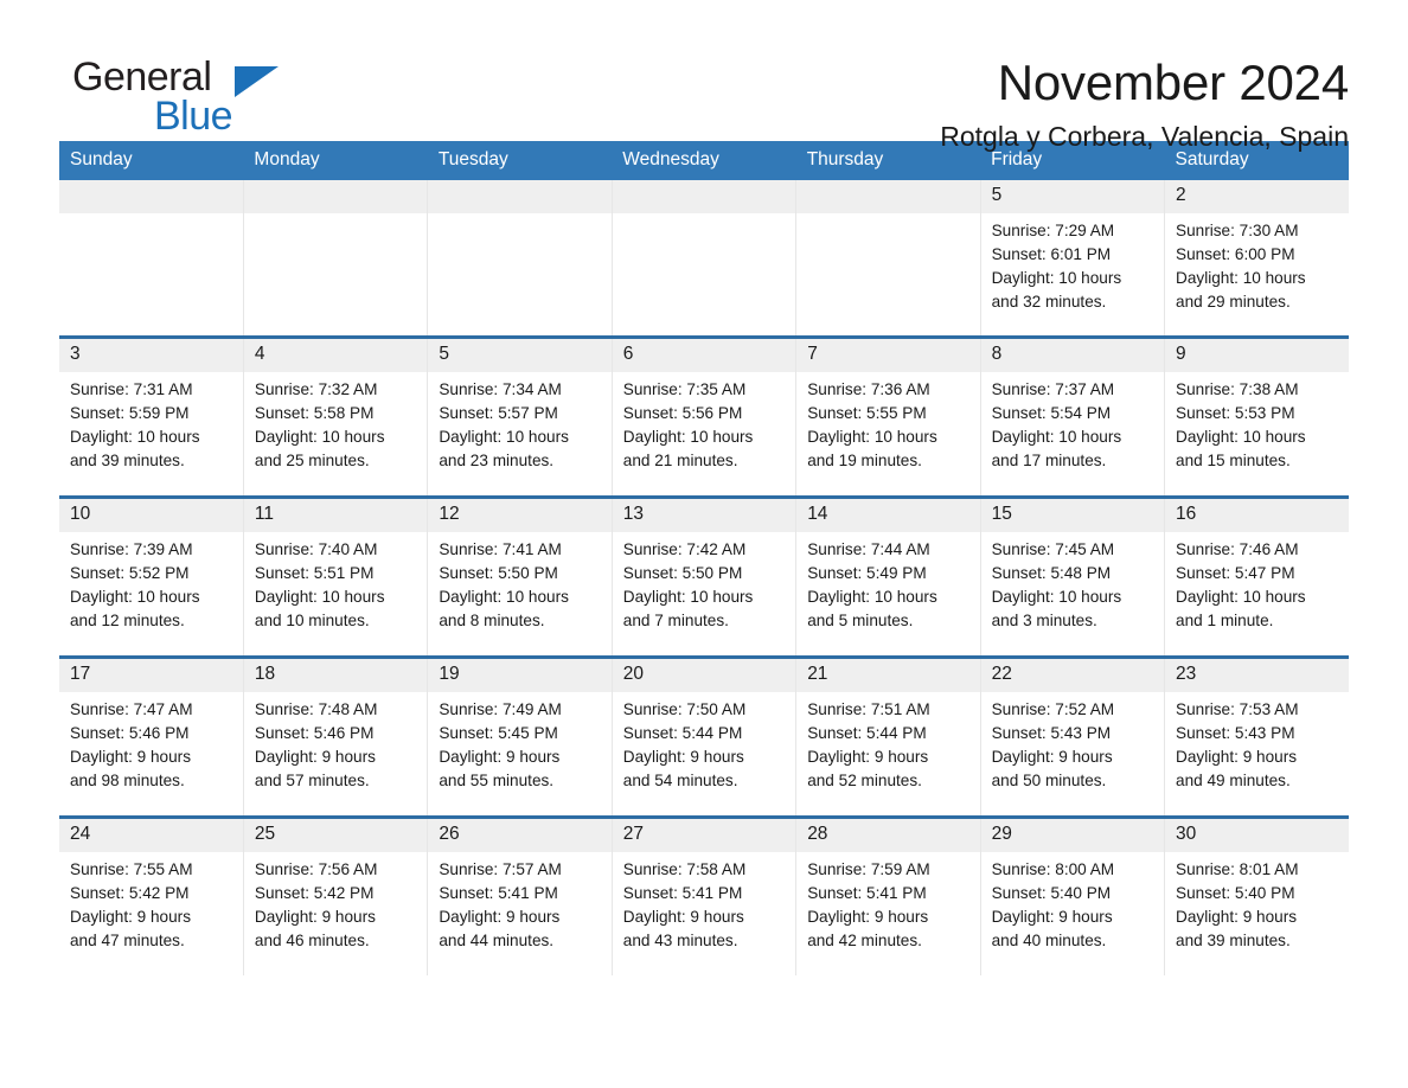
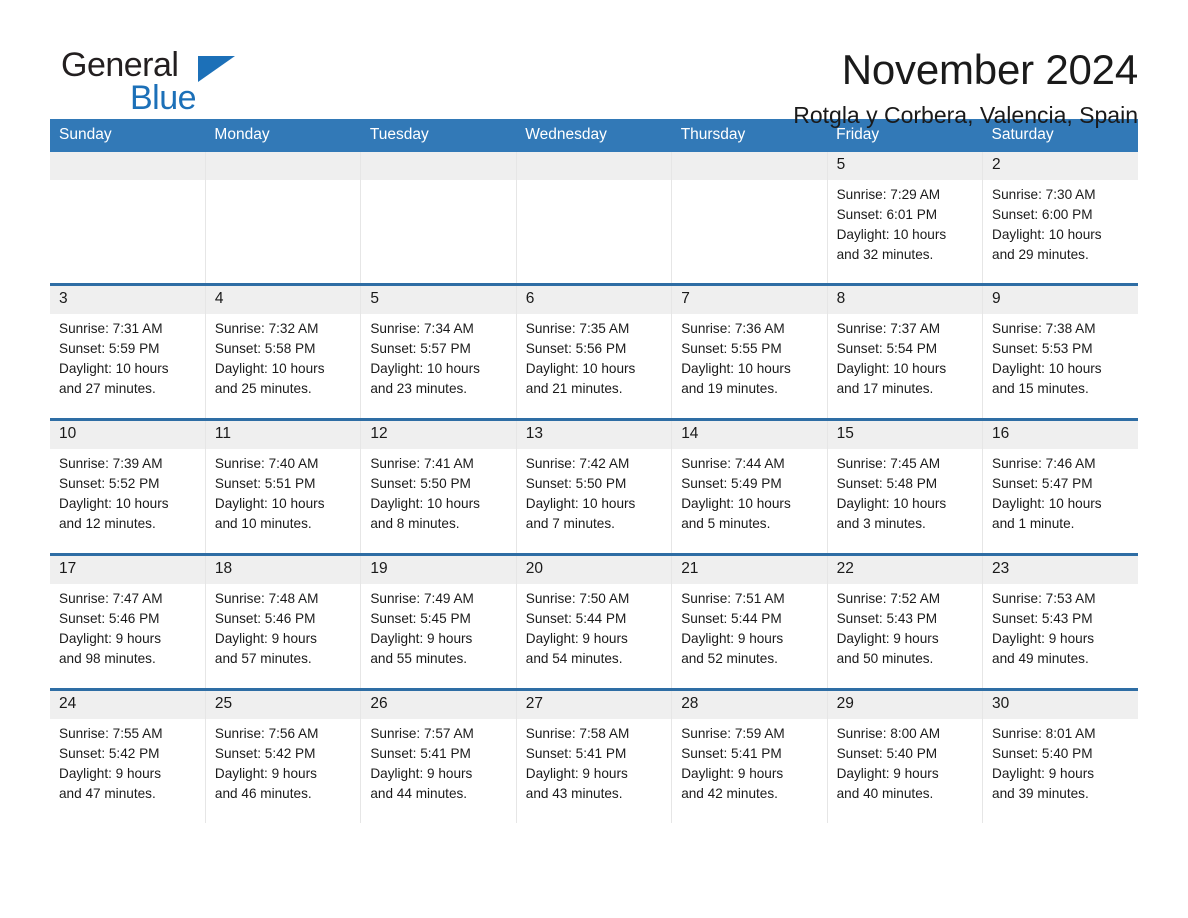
  General
  Blue
  November 2024
  Rotgla y Corbera, Valencia, Spain
  Sunday	Monday	Tuesday	Wednesday	Thursday	Friday	Saturday
  					5Sunrise: 7:29 AMSunset: 6:01 PMDaylight: 10 hoursand 32 minutes.	2Sunrise: 7:30 AMSunset: 6:00 PMDaylight: 10 hoursand 29 minutes.
- 3Sunrise: 7:31 AMSunset: 5:59 PMDaylight: 10 hoursand 39 minutes.	4Sunrise: 7:32 AMSunset: 5:58 PMDaylight: 10 hoursand 25 minutes.	5Sunrise: 7:34 AMSunset: 5:57 PMDaylight: 10 hoursand 23 minutes.	6Sunrise: 7:35 AMSunset: 5:56 PMDaylight: 10 hoursand 21 minutes.	7Sunrise: 7:36 AMSunset: 5:55 PMDaylight: 10 hoursand 19 minutes.	8Sunrise: 7:37 AMSunset: 5:54 PMDaylight: 10 hoursand 17 minutes.	9Sunrise: 7:38 AMSunset: 5:53 PMDaylight: 10 hoursand 15 minutes.
+ 3Sunrise: 7:31 AMSunset: 5:59 PMDaylight: 10 hoursand 27 minutes.	4Sunrise: 7:32 AMSunset: 5:58 PMDaylight: 10 hoursand 25 minutes.	5Sunrise: 7:34 AMSunset: 5:57 PMDaylight: 10 hoursand 23 minutes.	6Sunrise: 7:35 AMSunset: 5:56 PMDaylight: 10 hoursand 21 minutes.	7Sunrise: 7:36 AMSunset: 5:55 PMDaylight: 10 hoursand 19 minutes.	8Sunrise: 7:37 AMSunset: 5:54 PMDaylight: 10 hoursand 17 minutes.	9Sunrise: 7:38 AMSunset: 5:53 PMDaylight: 10 hoursand 15 minutes.
  10Sunrise: 7:39 AMSunset: 5:52 PMDaylight: 10 hoursand 12 minutes.	11Sunrise: 7:40 AMSunset: 5:51 PMDaylight: 10 hoursand 10 minutes.	12Sunrise: 7:41 AMSunset: 5:50 PMDaylight: 10 hoursand 8 minutes.	13Sunrise: 7:42 AMSunset: 5:50 PMDaylight: 10 hoursand 7 minutes.	14Sunrise: 7:44 AMSunset: 5:49 PMDaylight: 10 hoursand 5 minutes.	15Sunrise: 7:45 AMSunset: 5:48 PMDaylight: 10 hoursand 3 minutes.	16Sunrise: 7:46 AMSunset: 5:47 PMDaylight: 10 hoursand 1 minute.
  17Sunrise: 7:47 AMSunset: 5:46 PMDaylight: 9 hoursand 98 minutes.	18Sunrise: 7:48 AMSunset: 5:46 PMDaylight: 9 hoursand 57 minutes.	19Sunrise: 7:49 AMSunset: 5:45 PMDaylight: 9 hoursand 55 minutes.	20Sunrise: 7:50 AMSunset: 5:44 PMDaylight: 9 hoursand 54 minutes.	21Sunrise: 7:51 AMSunset: 5:44 PMDaylight: 9 hoursand 52 minutes.	22Sunrise: 7:52 AMSunset: 5:43 PMDaylight: 9 hoursand 50 minutes.	23Sunrise: 7:53 AMSunset: 5:43 PMDaylight: 9 hoursand 49 minutes.
  24Sunrise: 7:55 AMSunset: 5:42 PMDaylight: 9 hoursand 47 minutes.	25Sunrise: 7:56 AMSunset: 5:42 PMDaylight: 9 hoursand 46 minutes.	26Sunrise: 7:57 AMSunset: 5:41 PMDaylight: 9 hoursand 44 minutes.	27Sunrise: 7:58 AMSunset: 5:41 PMDaylight: 9 hoursand 43 minutes.	28Sunrise: 7:59 AMSunset: 5:41 PMDaylight: 9 hoursand 42 minutes.	29Sunrise: 8:00 AMSunset: 5:40 PMDaylight: 9 hoursand 40 minutes.	30Sunrise: 8:01 AMSunset: 5:40 PMDaylight: 9 hoursand 39 minutes.
